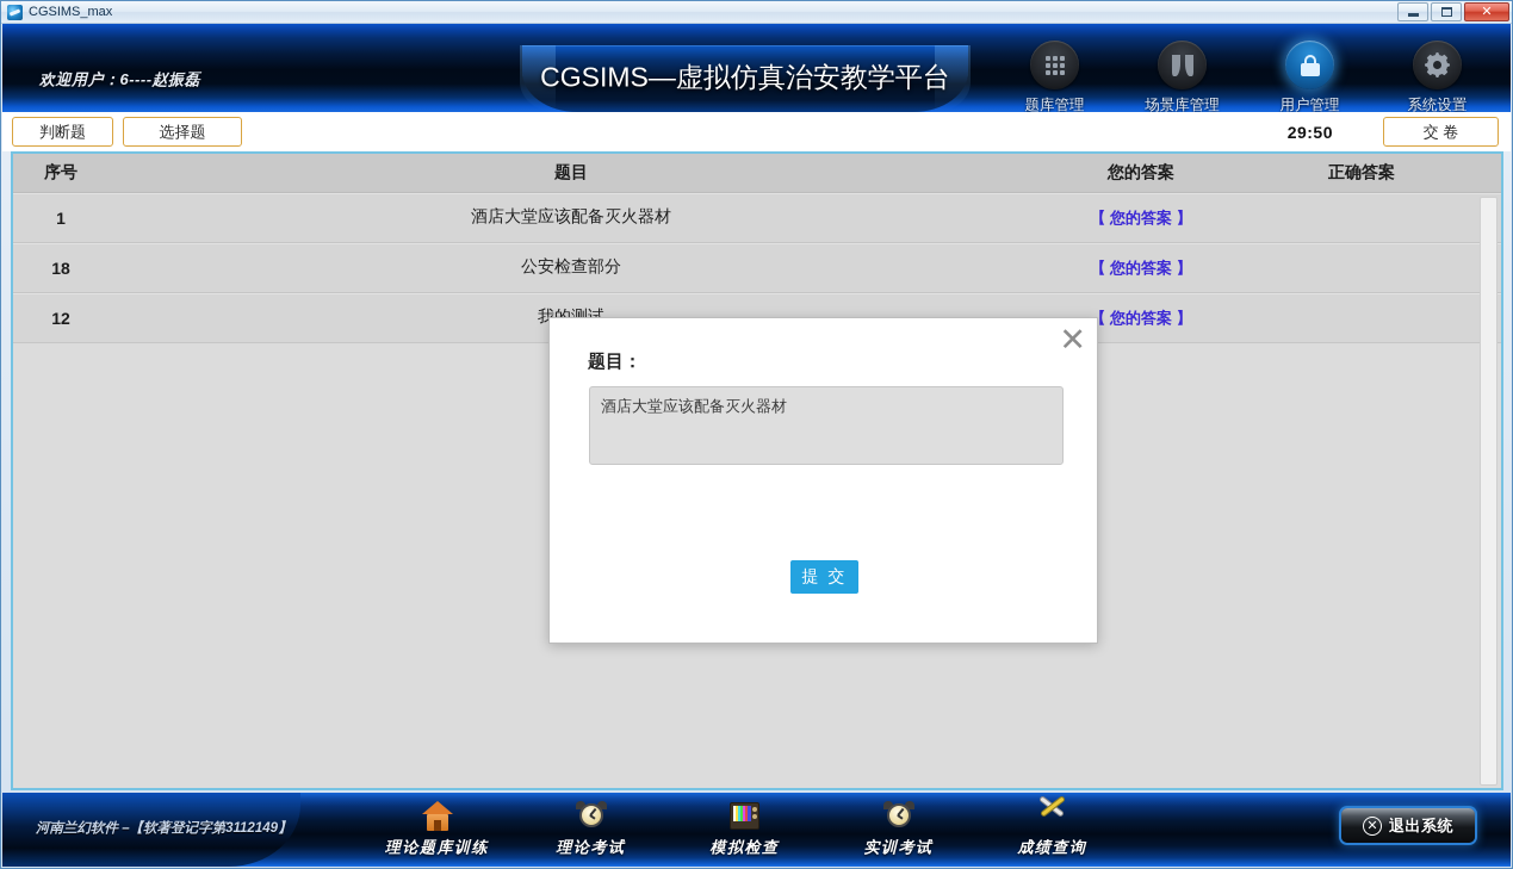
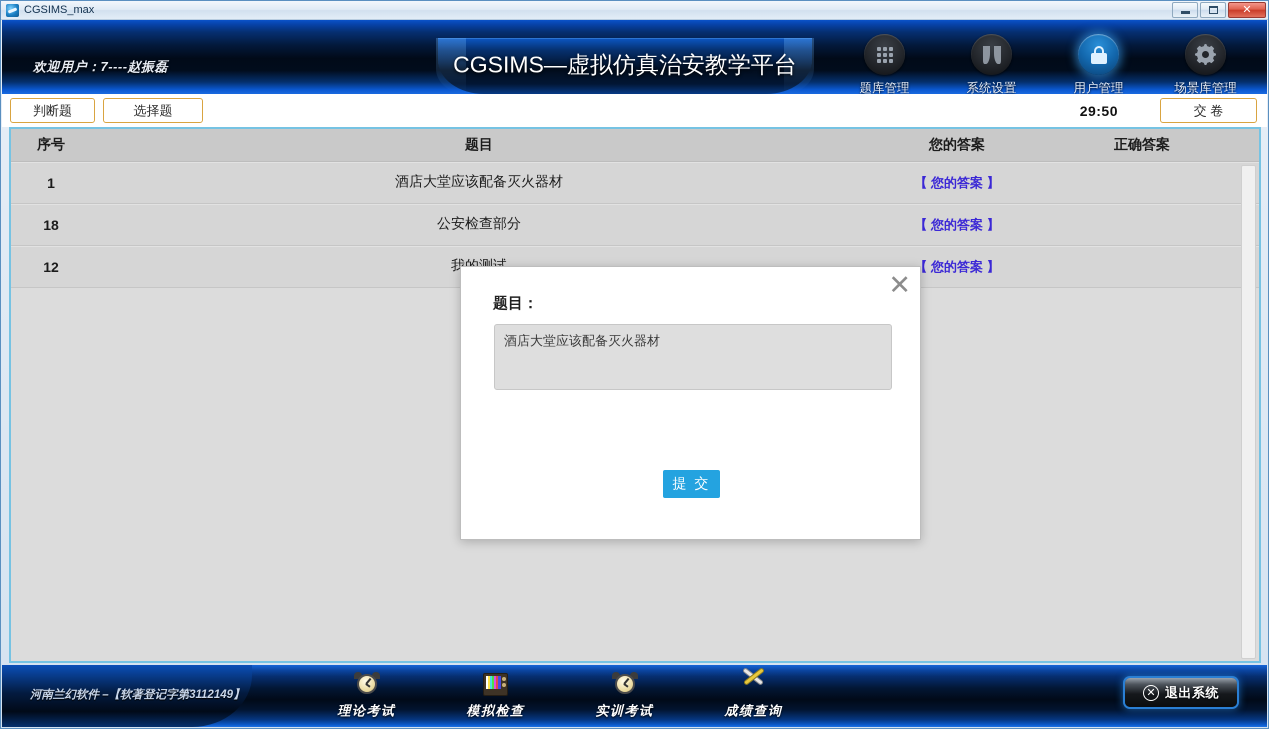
  CGSIMS_max
  ✕
- 欢迎用户：6----赵振磊
+ 欢迎用户：7----赵振磊
  CGSIMS—虚拟仿真治安教学平台
  题库管理
- 场景库管理
+ 系统设置
  用户管理
- 系统设置
+ 场景库管理
  判断题
  选择题
  29:50
  交 卷
  序号
  题目
  您的答案
  正确答案
  1
  酒店大堂应该配备灭火器材
  【 您的答案 】
  18
  公安检查部分
  【 您的答案 】
  12
  我的测试
  您的答案 】
  ✕
  题目：
  酒店大堂应该配备灭火器材
  提 交
  河南兰幻软件 –【软著登记字第3112149】
- 理论题库训练
  理论考试
  模拟检查
  实训考试
  成绩查询
  ✕
  退出系统
